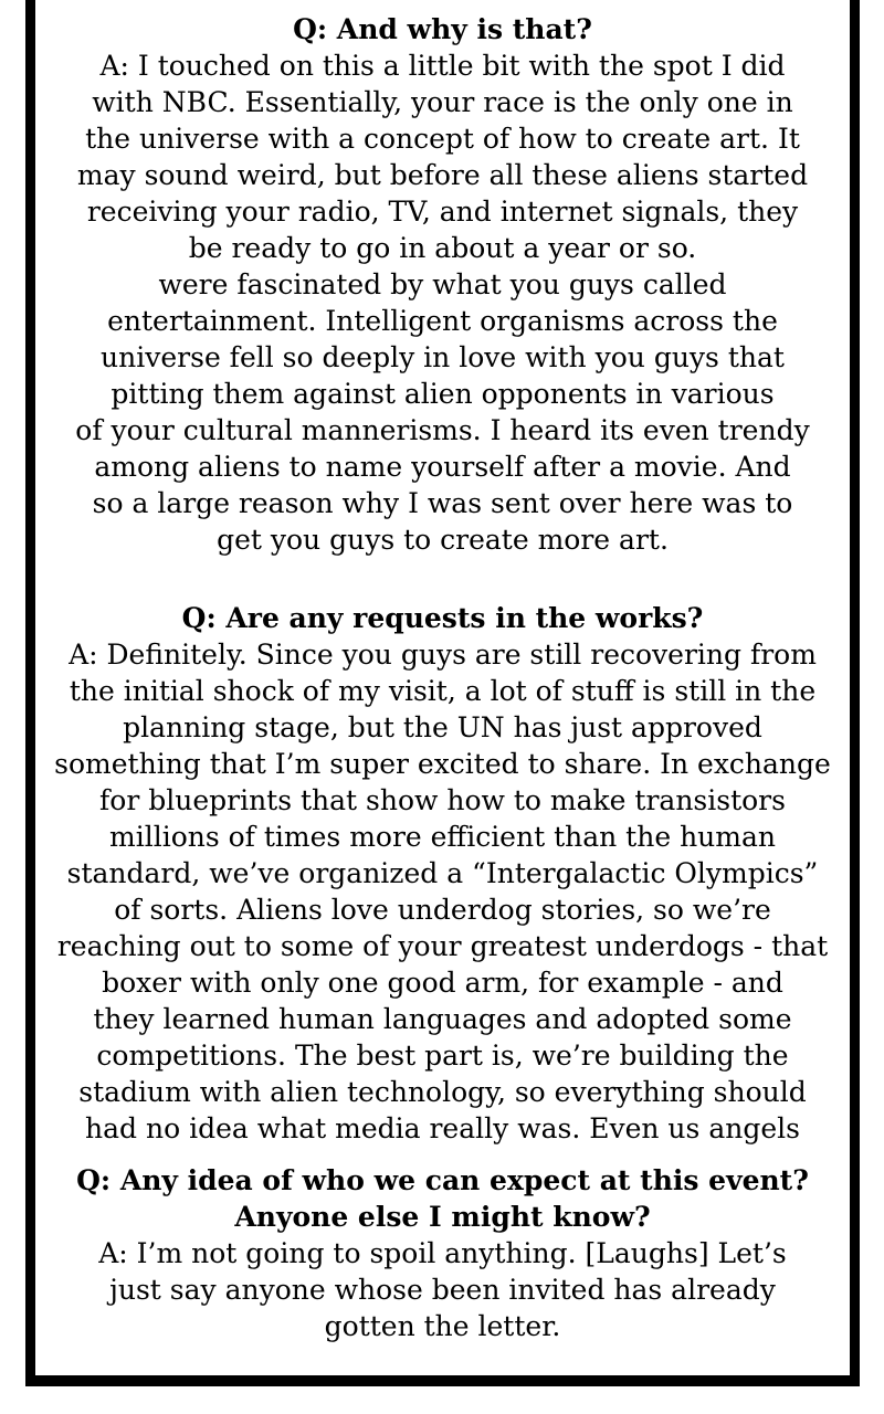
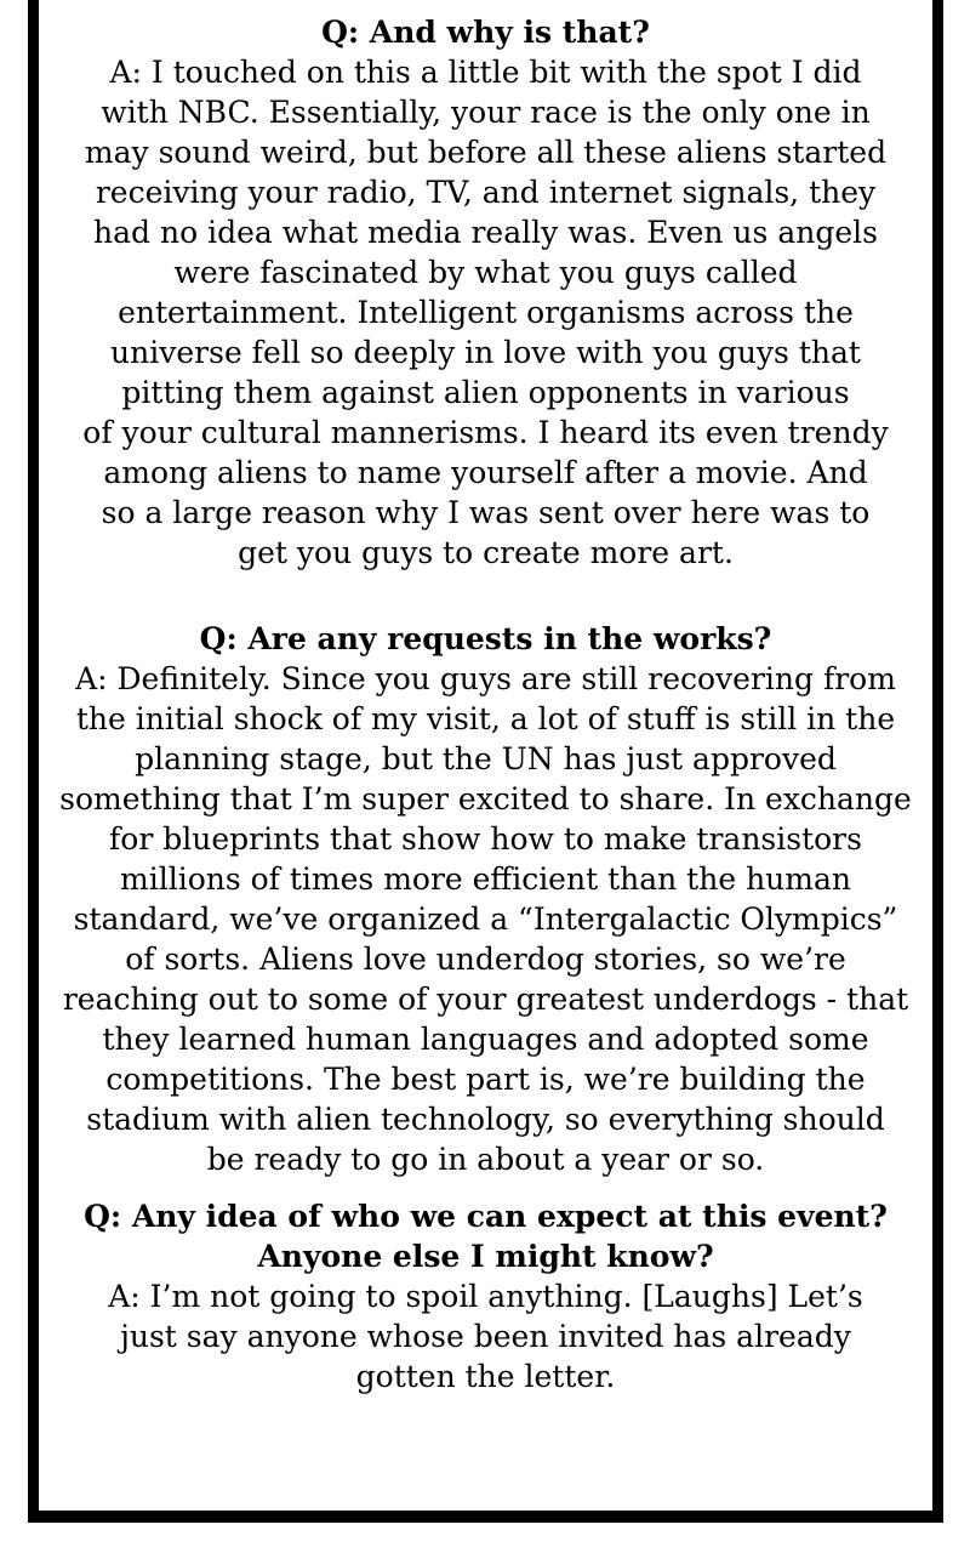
  Q: And why is that?
  A: I touched on this a little bit with the spot I did
  with NBC. Essentially, your race is the only one in
- the universe with a concept of how to create art. It
  may sound weird, but before all these aliens started
  receiving your radio, TV, and internet signals, they
- be ready to go in about a year or so.
+ had no idea what media really was. Even us angels
  were fascinated by what you guys called
  entertainment. Intelligent organisms across the
  universe fell so deeply in love with you guys that
  pitting them against alien opponents in various
  of your cultural mannerisms. I heard its even trendy
  among aliens to name yourself after a movie. And
  so a large reason why I was sent over here was to
  get you guys to create more art.
  Q: Are any requests in the works?
  A: Definitely. Since you guys are still recovering from
  the initial shock of my visit, a lot of stuff is still in the
  planning stage, but the UN has just approved
  something that I’m super excited to share. In exchange
  for blueprints that show how to make transistors
  millions of times more efficient than the human
  standard, we’ve organized a “Intergalactic Olympics”
  of sorts. Aliens love underdog stories, so we’re
  reaching out to some of your greatest underdogs - that
- boxer with only one good arm, for example - and
  they learned human languages and adopted some
  competitions. The best part is, we’re building the
  stadium with alien technology, so everything should
- had no idea what media really was. Even us angels
+ be ready to go in about a year or so.
  Q: Any idea of who we can expect at this event?
  Anyone else I might know?
  A: I’m not going to spoil anything. [Laughs] Let’s
  just say anyone whose been invited has already
  gotten the letter.
